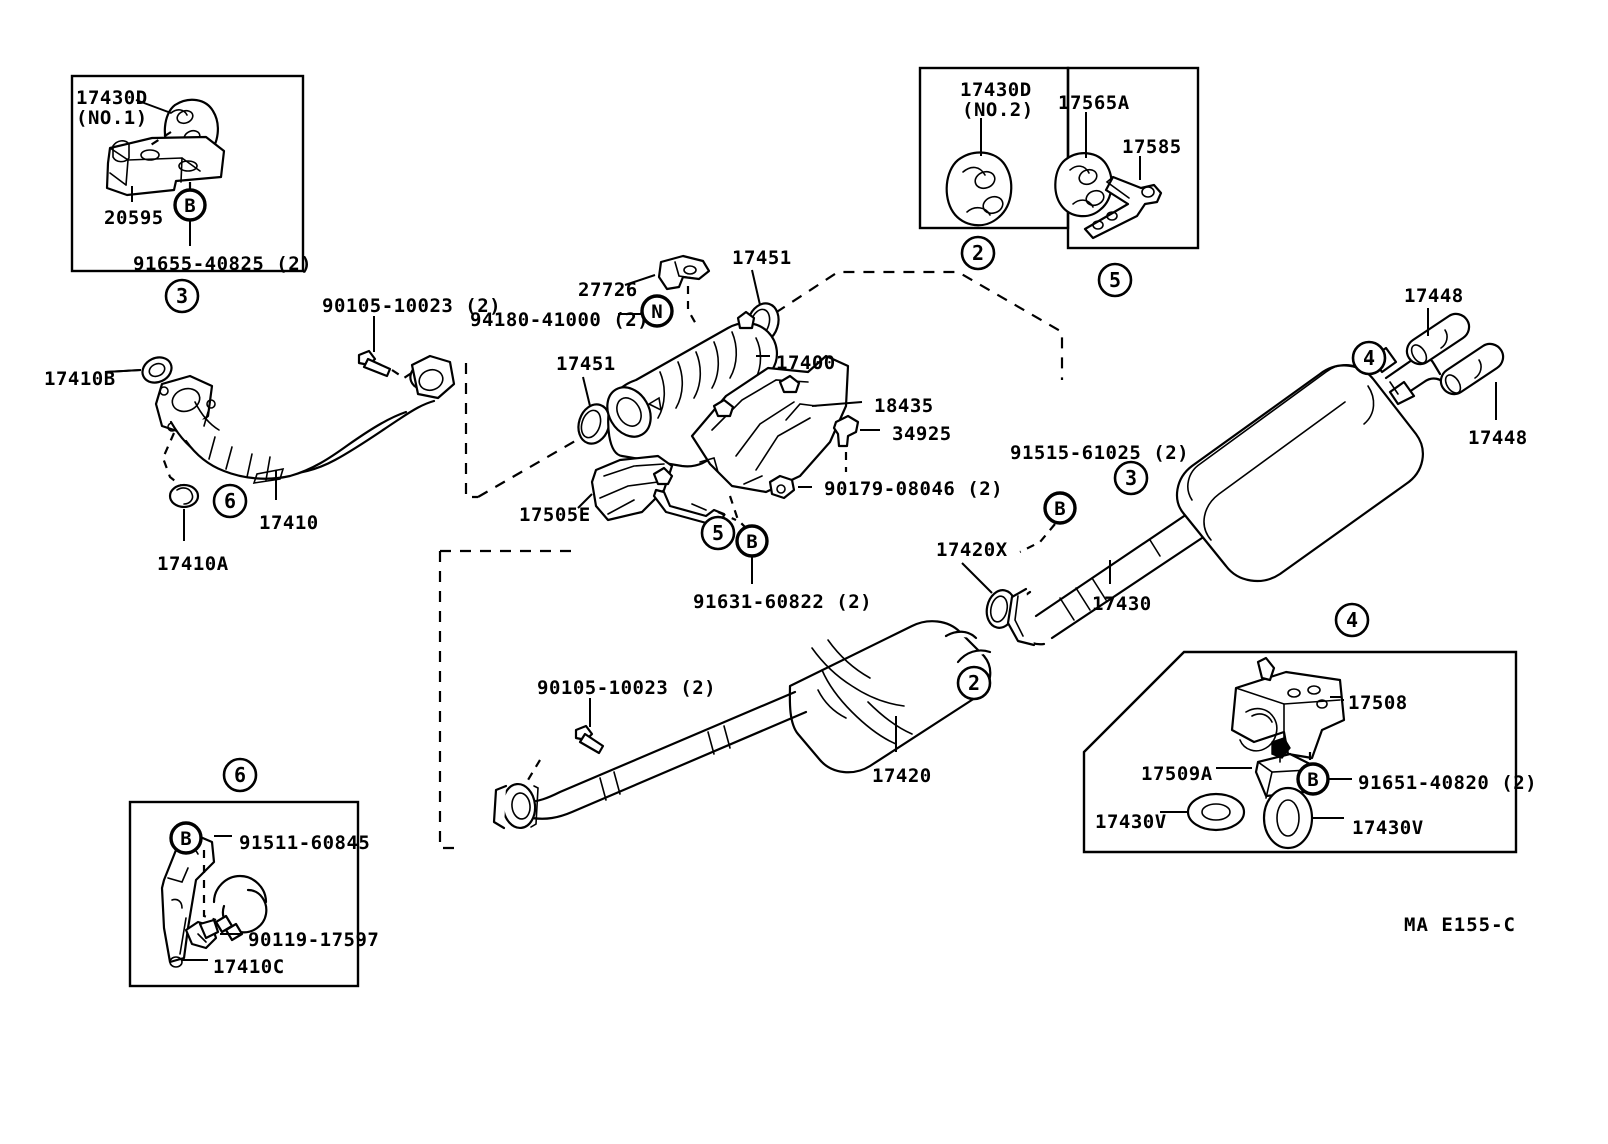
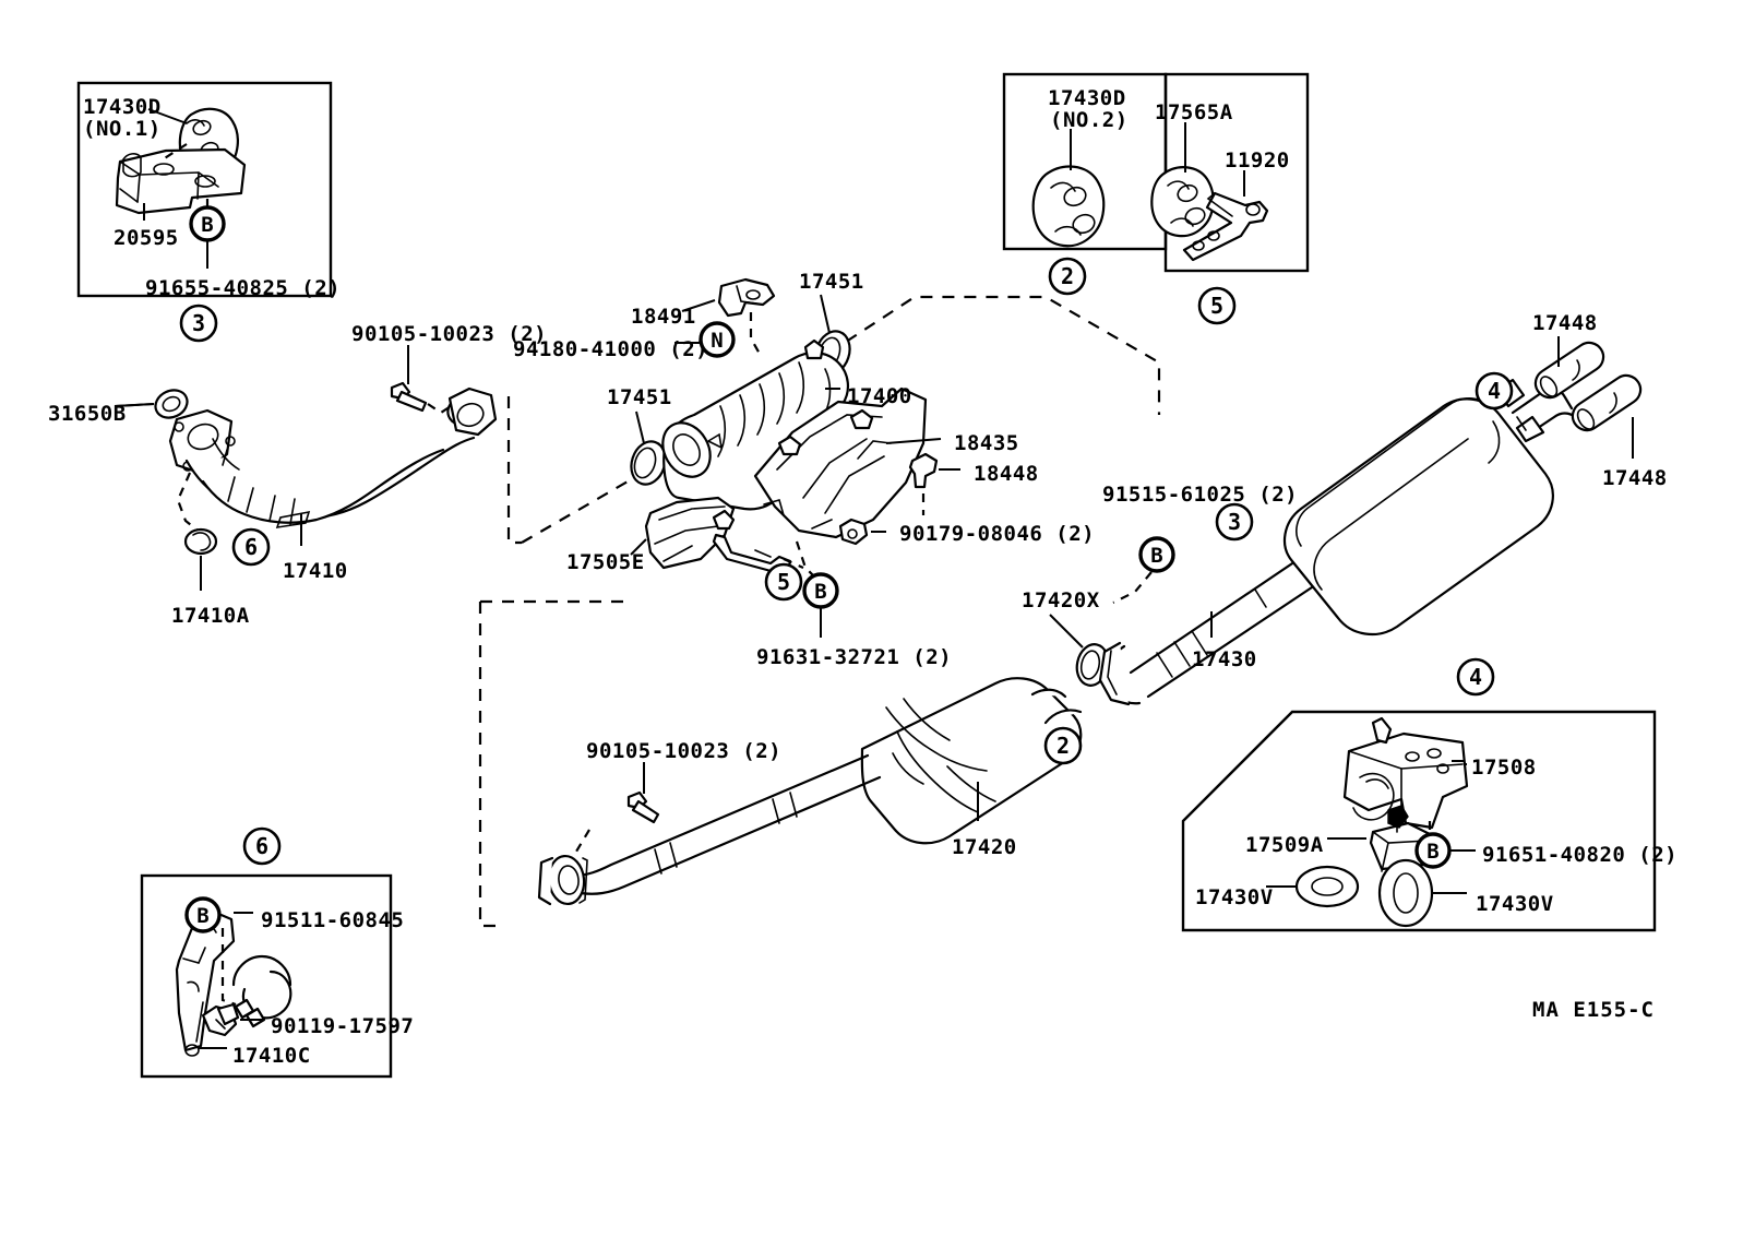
  17430D
  (NO.1)
  20595
  91655-40825 (2)
  17430D
  (NO.2)
  17565A
- 17585
+ 11920
  90105-10023 (2)
- 27726
+ 18491
  94180-41000 (2
  17451
  17451
  17400
  18435
- 34925
+ 18448
  90179-08046 (2)
  17505E
- 91631-60822 (2)
+ 91631-32721 (2)
- 17410B
+ 31650B
  17410
  17410A
  91515-61025 (2)
  17420X
  17430
  17448
  17448
  90105-10023 (2)
  17420
  17508
  17509A
  91651-40820 (2)
  17430V
  17430V
  91511-60845
  90119-17597
  17410C
  MA E155-C
  3
  B
  2
  5
  N
  6
  5
  B
  B
  3
  4
  2
  4
  B
  6
  B
